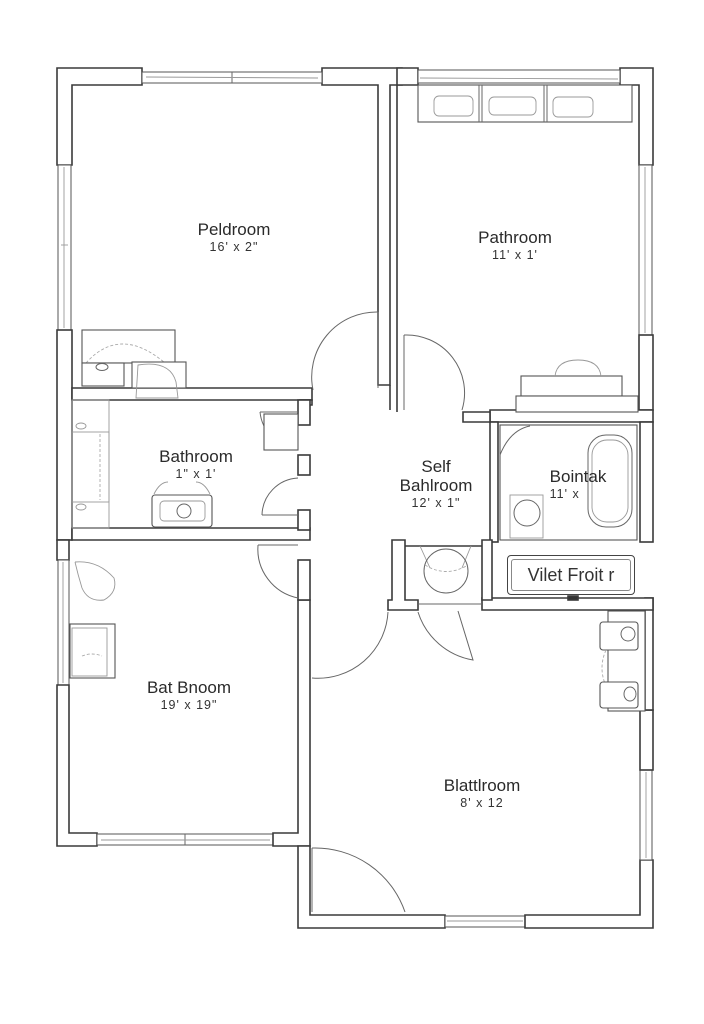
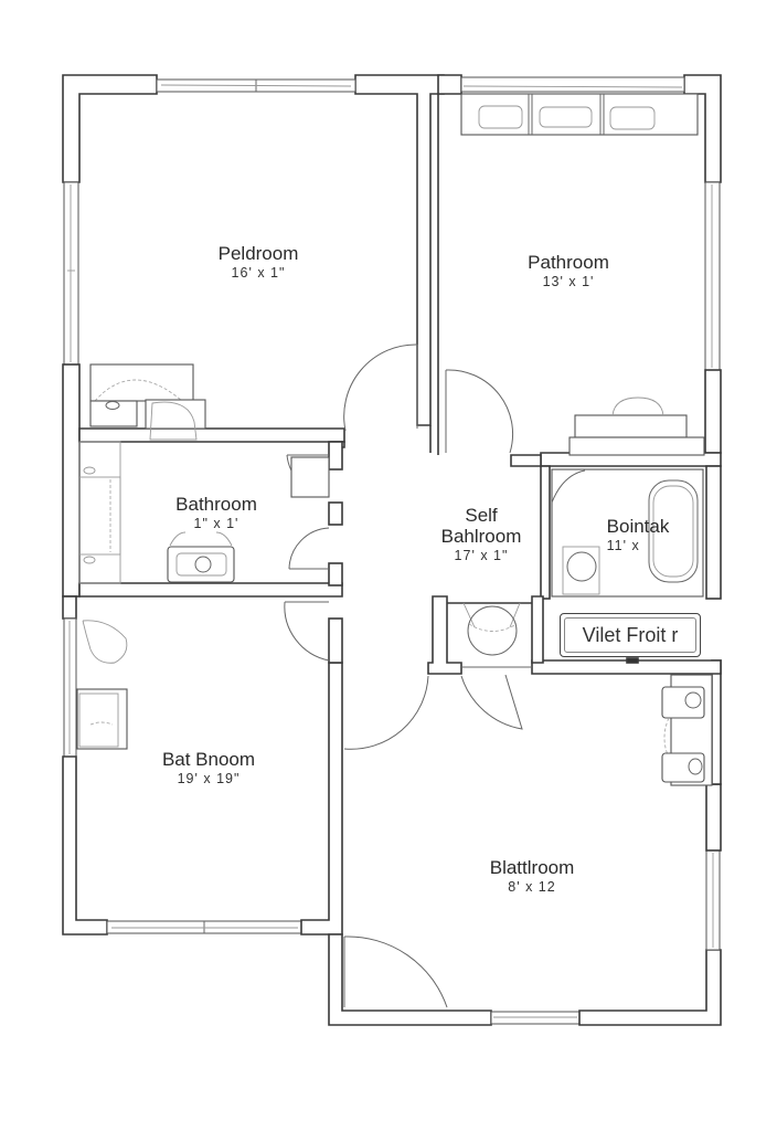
  Peldroom
- 16' x 2"
+ 16' x 1"
  Pathroom
- 11' x 1'
+ 13' x 1'
  Bathroom
  1" x 1'
  Self
  Bahlroom
- 12' x 1"
+ 17' x 1"
  Bointak
  11' x
  Bat Bnoom
  19' x 19"
  Blattlroom
  8' x 12
  Vilet Froit r
